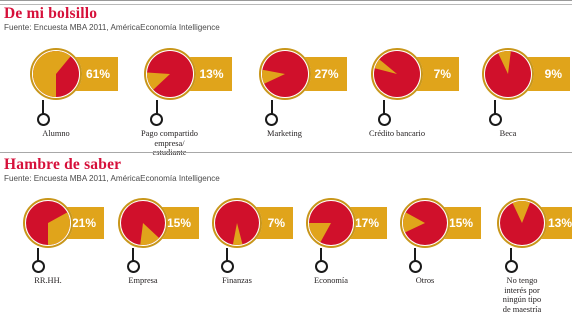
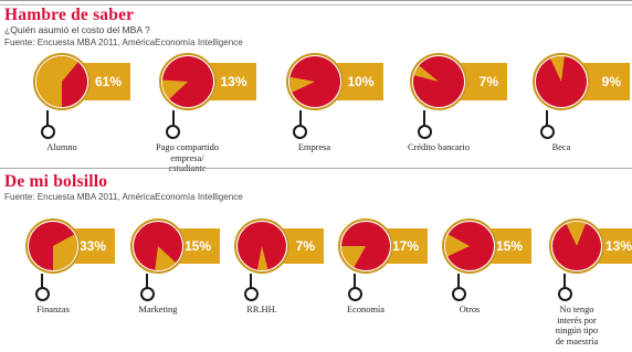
- De mi bolsillo
+ Hambre de saber
+ ¿Quién asumió el costo del MBA ?
  Fuente: Encuesta MBA 2011, AméricaEconomía Intelligence
  61%
  Alumno
  13%
  Pago compartido
  empresa/
  estudiante
- 27%
+ 10%
- Marketing
+ Empresa
  7%
  Crédito bancario
  9%
  Beca
- Hambre de saber
+ De mi bolsillo
  Fuente: Encuesta MBA 2011, AméricaEconomía Intelligence
- 21%
+ 33%
- RR.HH.
+ Finanzas
  15%
- Empresa
+ Marketing
  7%
- Finanzas
+ RR.HH.
  17%
  Economía
  15%
  Otros
  13%
  No tengo
  interés por
  ningún tipo
  de maestría
